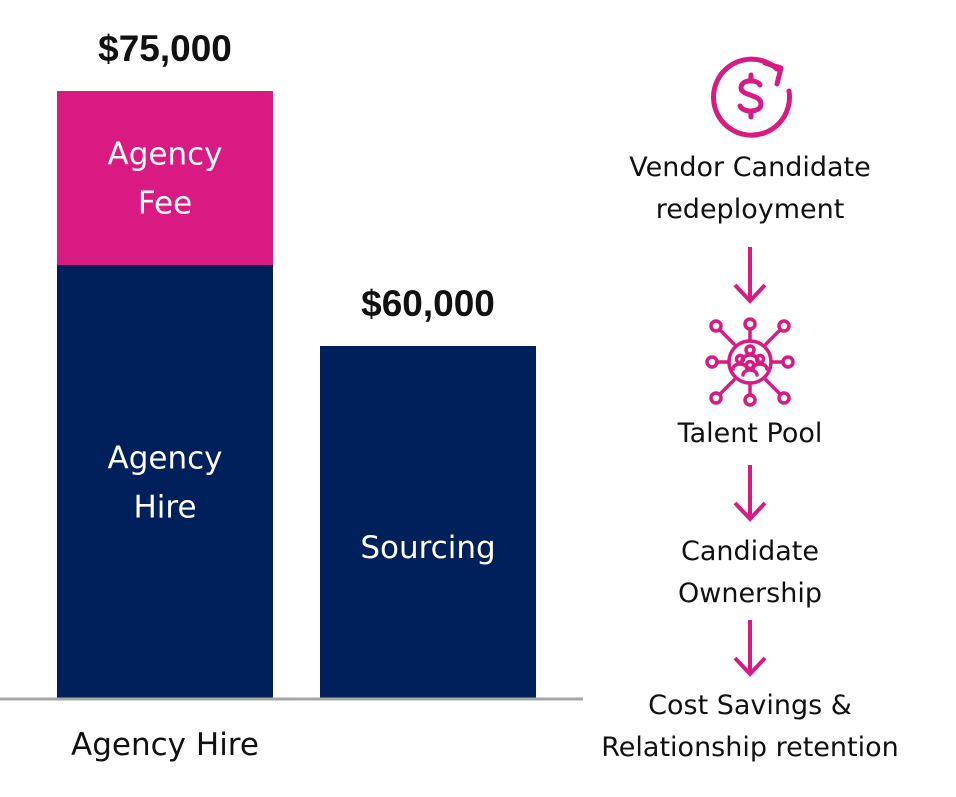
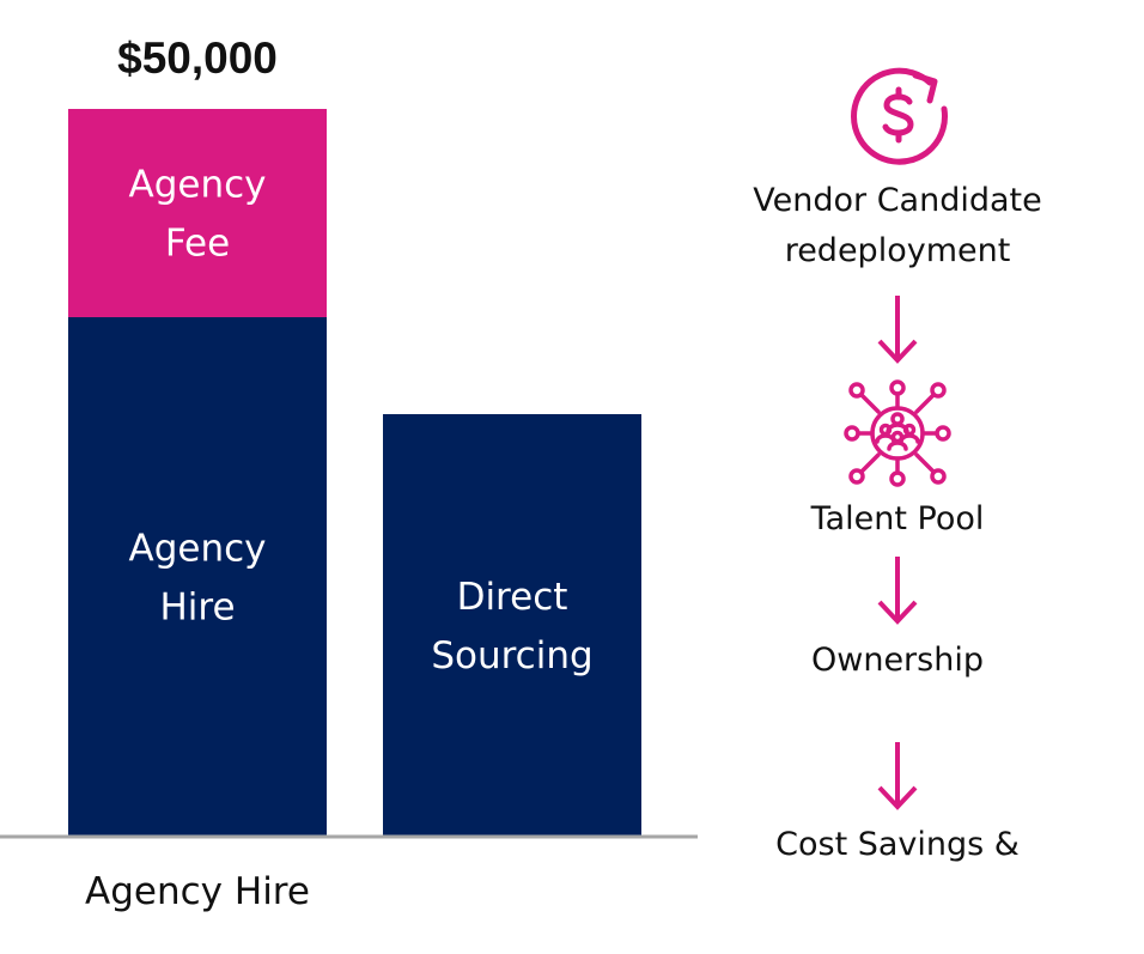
  Agency
  Hire
  Agency
  Fee
- $75,000
+ $50,000
+ Direct
  Sourcing
- $60,000
  Agency Hire
  Vendor Candidate
  redeployment
  Talent Pool
- Candidate
  Ownership
  Cost Savings &
- Relationship retention
